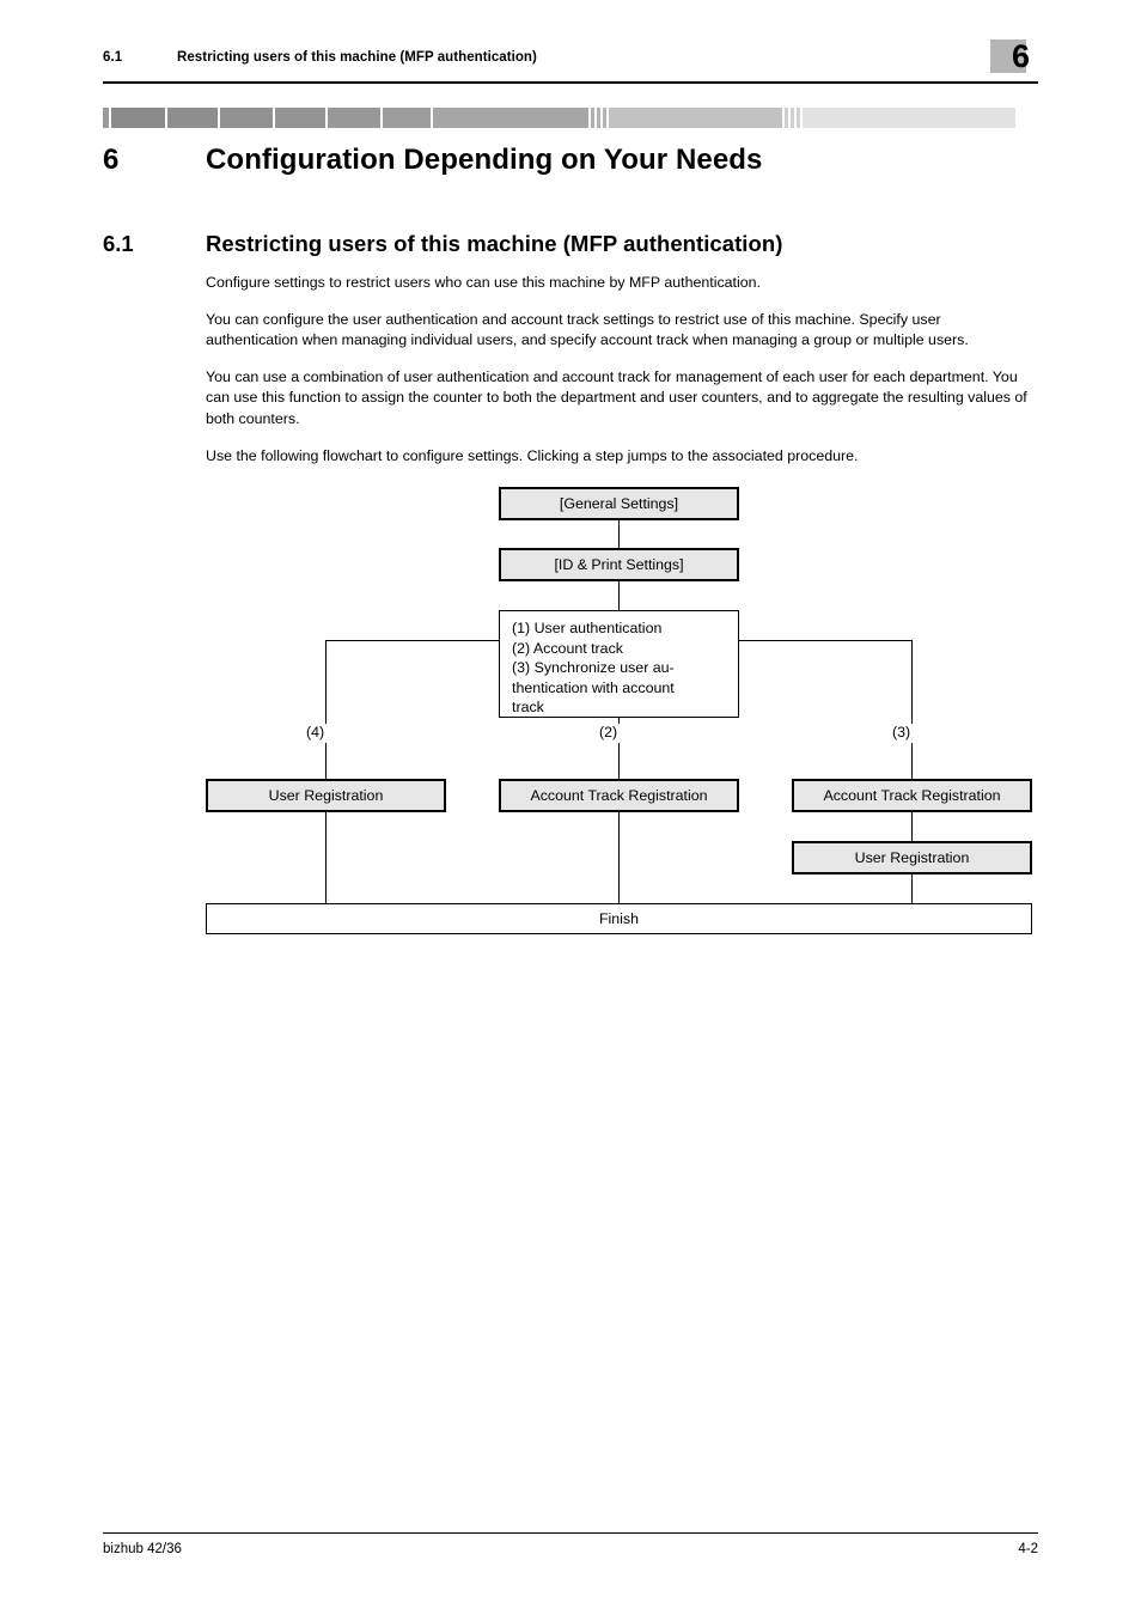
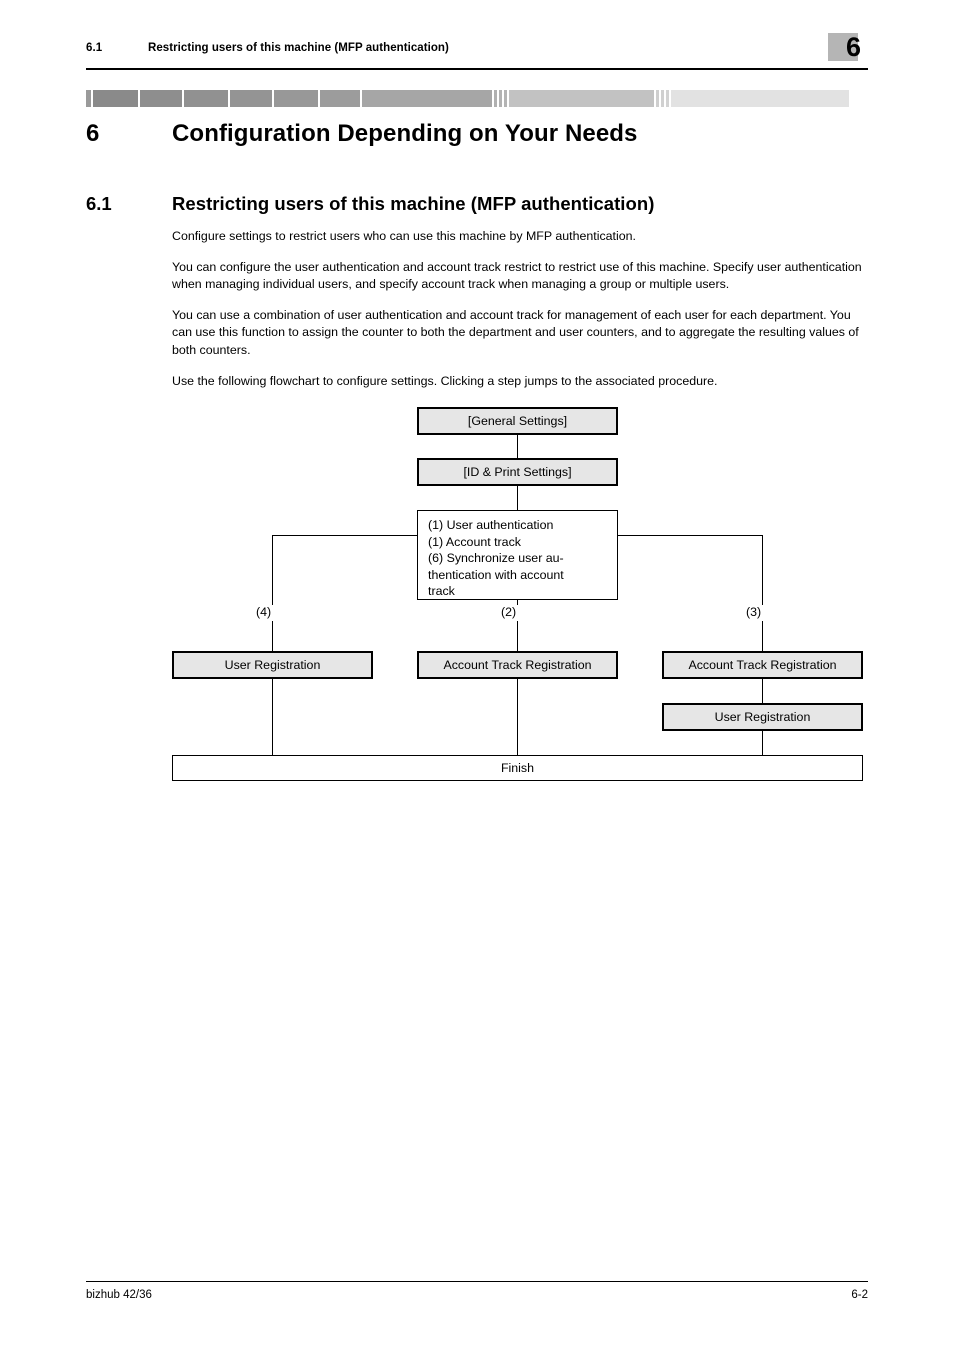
  6.1
  Restricting users of this machine (MFP authentication)
  6
  6
  Configuration Depending on Your Needs
  6.1
  Restricting users of this machine (MFP authentication)
  Configure settings to restrict users who can use this machine by MFP authentication.
- You can configure the user authentication and account track settings to restrict use of this machine. Specify user authentication when managing individual users, and specify account track when managing a group or multiple users.
+ You can configure the user authentication and account track restrict to restrict use of this machine. Specify user authentication when managing individual users, and specify account track when managing a group or multiple users.
  You can use a combination of user authentication and account track for management of each user for each department. You can use this function to assign the counter to both the department and user counters, and to aggregate the resulting values of both counters.
  Use the following flowchart to configure settings. Clicking a step jumps to the associated procedure.
  [General Settings]
  [ID & Print Settings]
  (1) User authentication
- (2) Account track
+ (1) Account track
- (3) Synchronize user au-
+ (6) Synchronize user au-
  thentication with account
  track
  (4)
  (2)
  (3)
  User Registration
  Account Track Registration
  Account Track Registration
  User Registration
  Finish
  bizhub 42/36
- 4-2
+ 6-2
